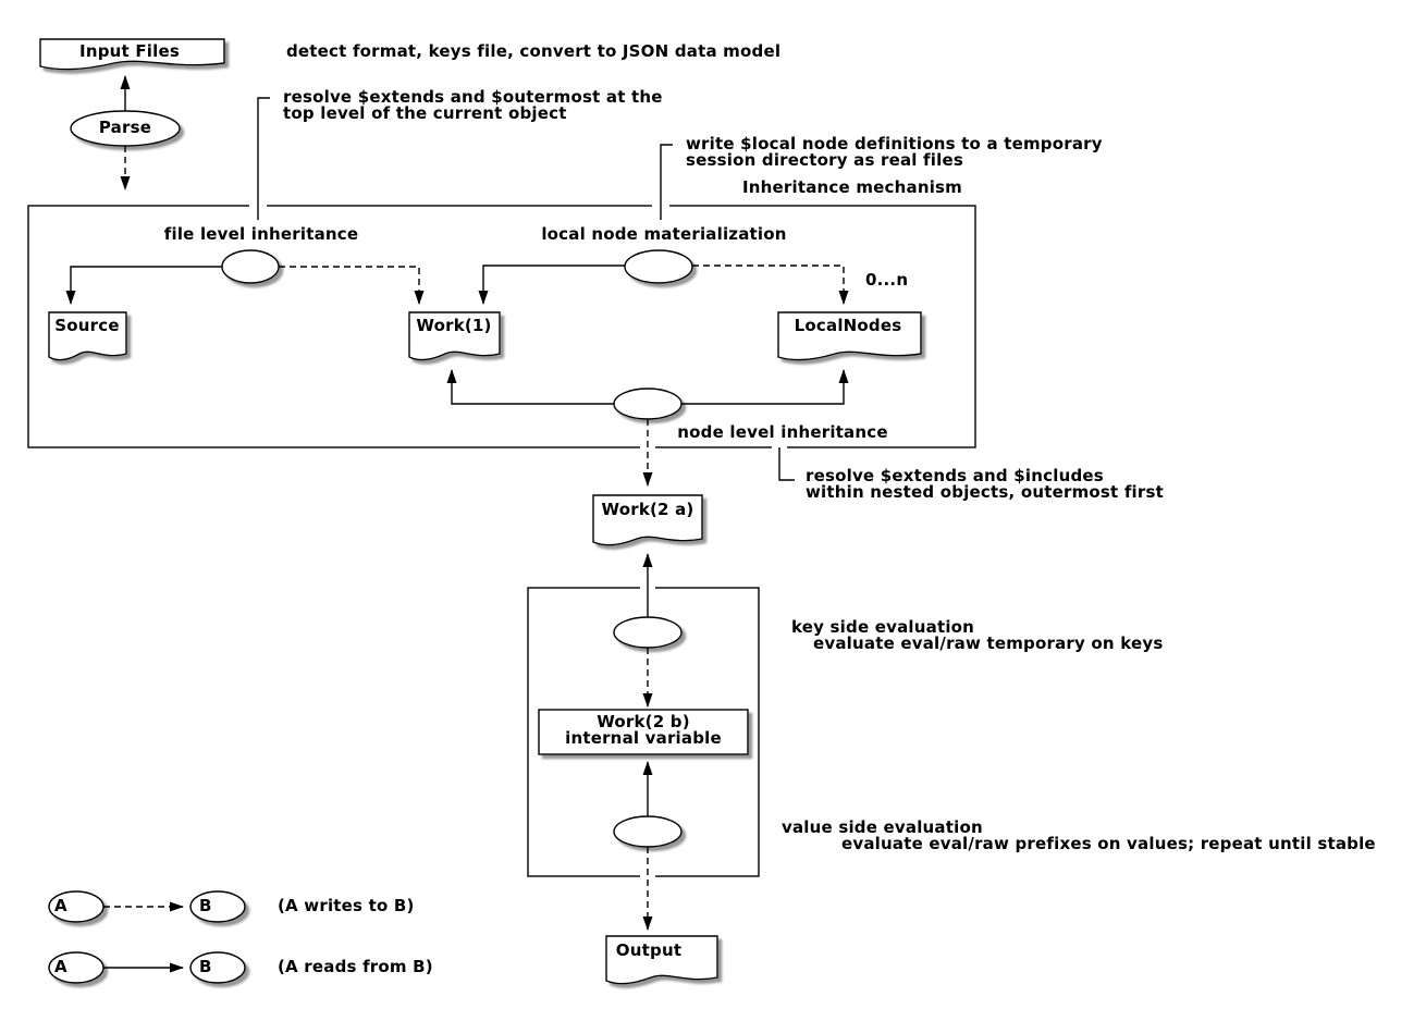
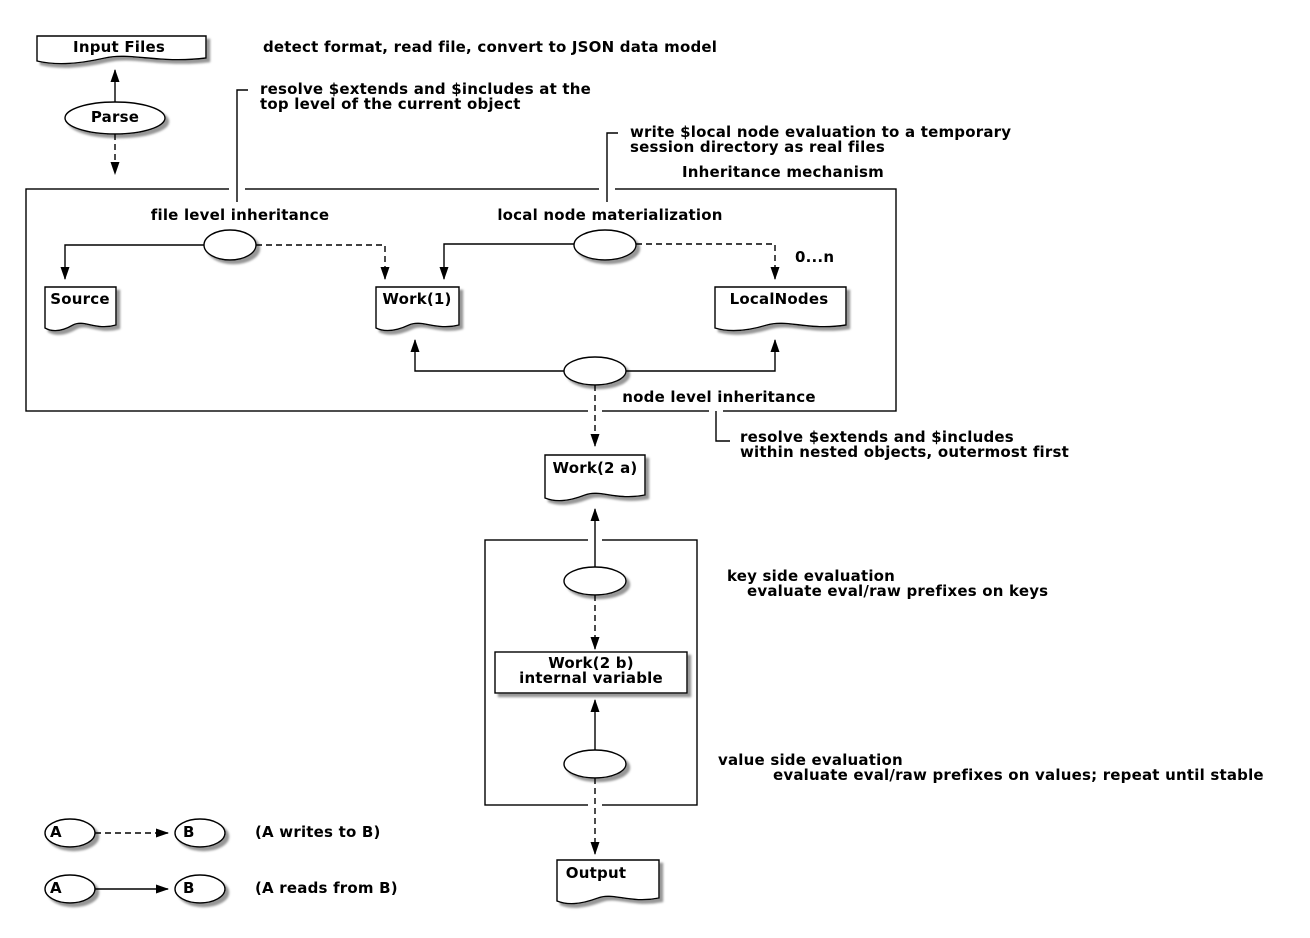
  Input Files
  Parse
  Source
  Work(1)
  LocalNodes
  Work(2 a)
  Work(2 b)
  internal variable
  Output
  file level inheritance
  local node materialization
  node level inheritance
  Inheritance mechanism
- detect format, keys file, convert to JSON data model
+ detect format, read file, convert to JSON data model
- resolve $extends and $outermost at the
+ resolve $extends and $includes at the
  top level of the current object
- write $local node definitions to a temporary
+ write $local node evaluation to a temporary
  session directory as real files
  0...n
  resolve $extends and $includes
  within nested objects, outermost first
  key side evaluation
- evaluate eval/raw temporary on keys
+ evaluate eval/raw prefixes on keys
  value side evaluation
  evaluate eval/raw prefixes on values; repeat until stable
  A
  B
  (A writes to B)
  A
  B
  (A reads from B)
